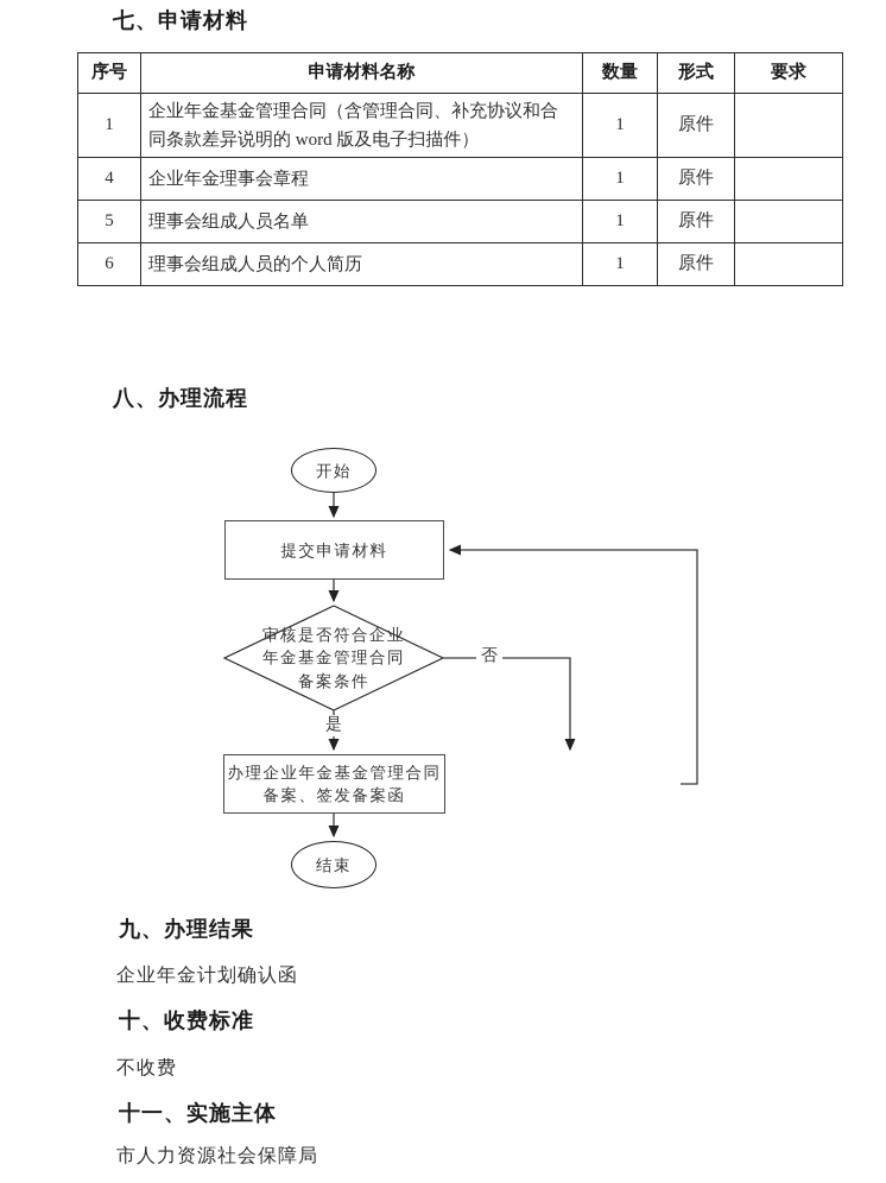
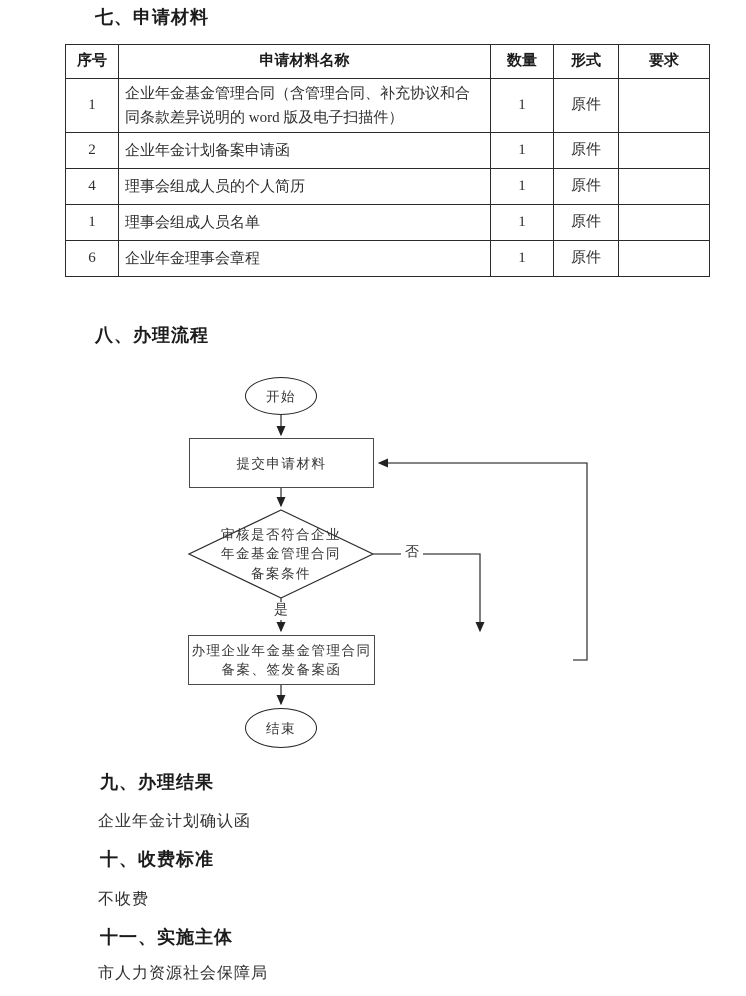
  七、申请材料
  序号	申请材料名称	数量	形式	要求
  1	企业年金基金管理合同（含管理合同、补充协议和合同条款差异说明的 word 版及电子扫描件）	1	原件
+ 2	企业年金计划备案申请函	1	原件
- 4	企业年金理事会章程	1	原件
+ 4	理事会组成人员的个人简历	1	原件
- 5	理事会组成人员名单	1	原件
+ 1	理事会组成人员名单	1	原件
- 6	理事会组成人员的个人简历	1	原件
+ 6	企业年金理事会章程	1	原件
  八、办理流程
  开始
  提交申请材料
  审核是否符合企业
  年金基金管理合同
  备案条件
  否
  是
  办理企业年金基金管理合同
  备案、签发备案函
  结束
  九、办理结果
  企业年金计划确认函
  十、收费标准
  不收费
  十一、实施主体
  市人力资源社会保障局
